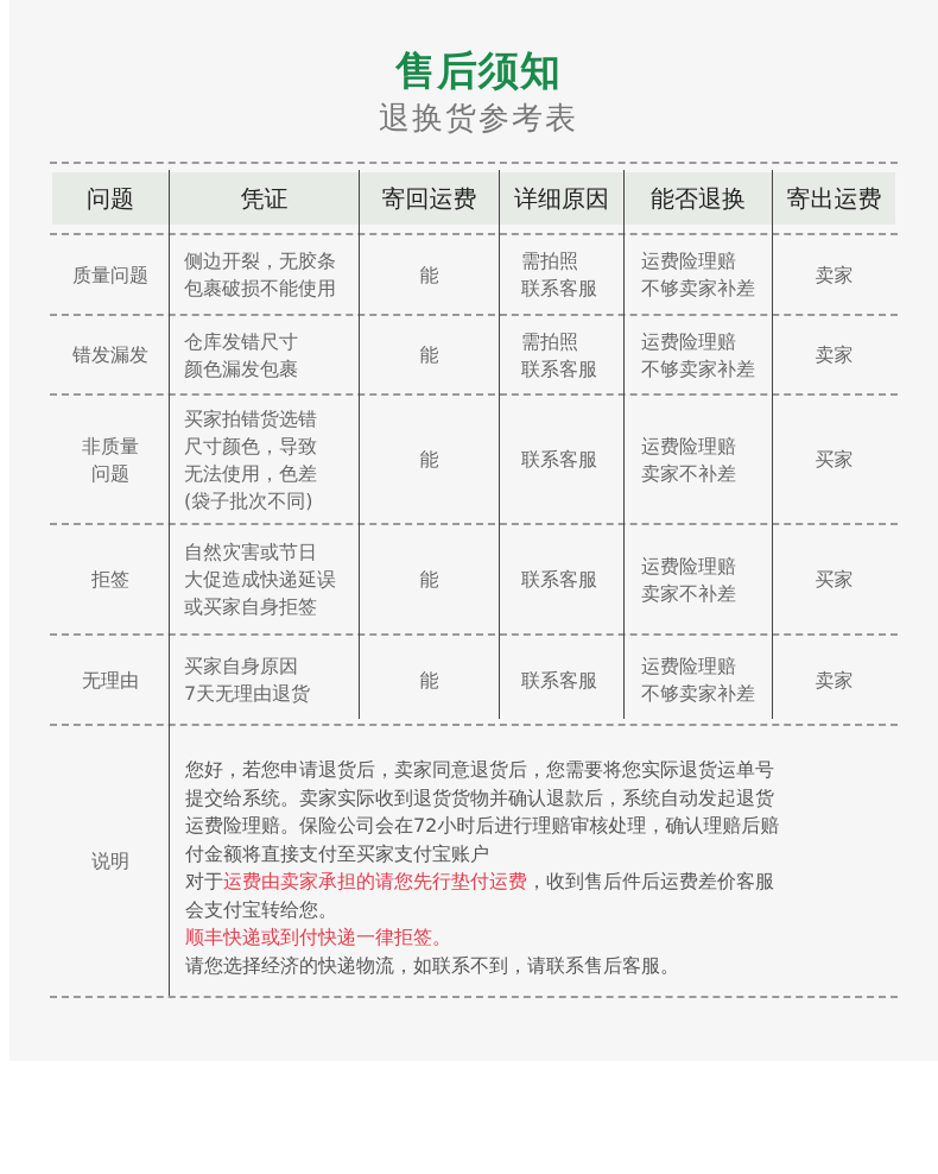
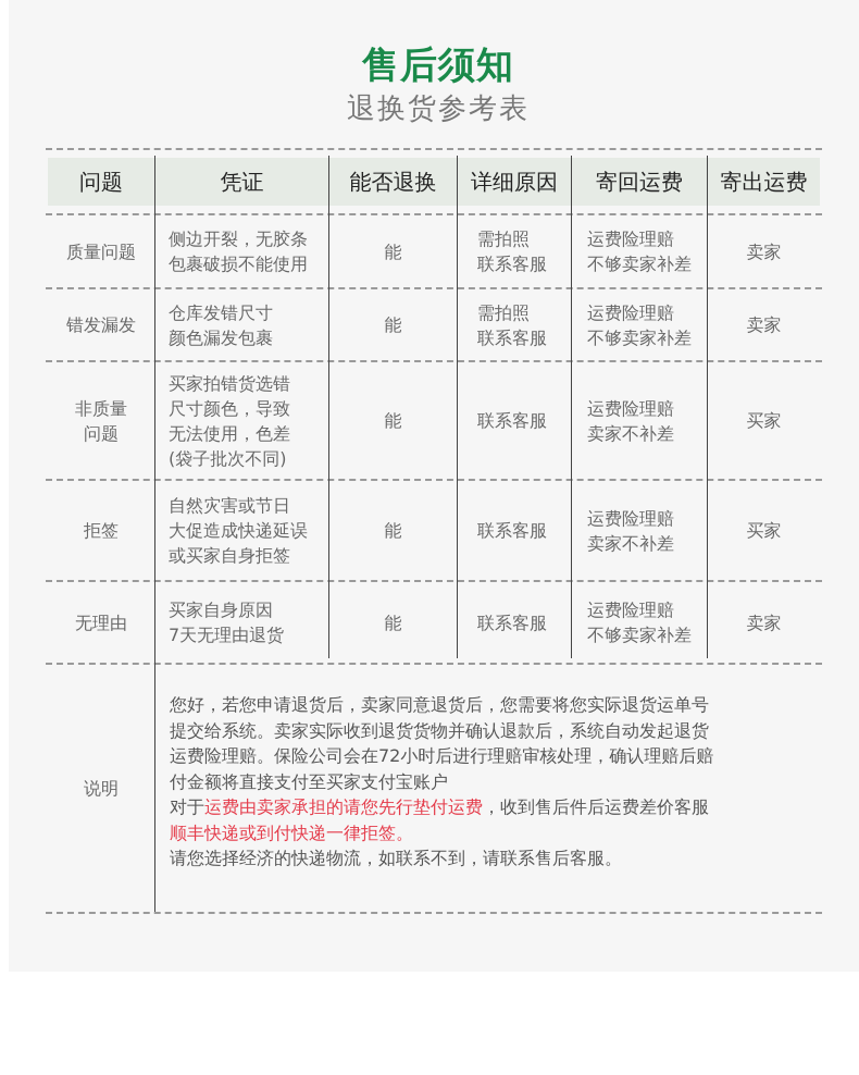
  售后须知
  退换货参考表
  问题
  凭证
- 寄回运费
+ 能否退换
  详细原因
- 能否退换
+ 寄回运费
  寄出运费
  质量问题
  侧边开裂，无胶条
  包裹破损不能使用
  能
  需拍照
  联系客服
  运费险理赔
  不够卖家补差
  卖家
  错发漏发
  仓库发错尺寸
  颜色漏发包裹
  能
  需拍照
  联系客服
  运费险理赔
  不够卖家补差
  卖家
  非质量
  问题
  买家拍错货选错
  尺寸颜色，导致
  无法使用，色差
  (袋子批次不同)
  能
  联系客服
  运费险理赔
  卖家不补差
  买家
  拒签
  自然灾害或节日
  大促造成快递延误
  或买家自身拒签
  能
  联系客服
  运费险理赔
  卖家不补差
  买家
  无理由
  买家自身原因
  7天无理由退货
  能
  联系客服
  运费险理赔
  不够卖家补差
  卖家
  说明
  您好，若您申请退货后，卖家同意退货后，您需要将您实际退货运单号
  提交给系统。卖家实际收到退货货物并确认退款后，系统自动发起退货
  运费险理赔。保险公司会在72小时后进行理赔审核处理，确认理赔后赔
  付金额将直接支付至买家支付宝账户
  对于运费由卖家承担的请您先行垫付运费，收到售后件后运费差价客服
- 会支付宝转给您。
  顺丰快递或到付快递一律拒签。
  请您选择经济的快递物流，如联系不到，请联系售后客服。
